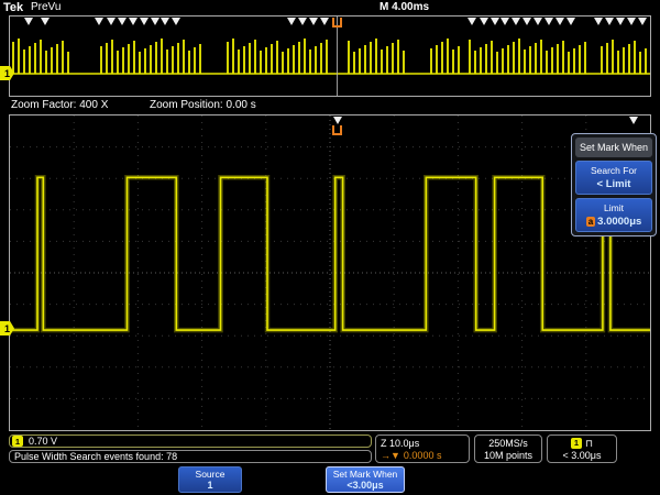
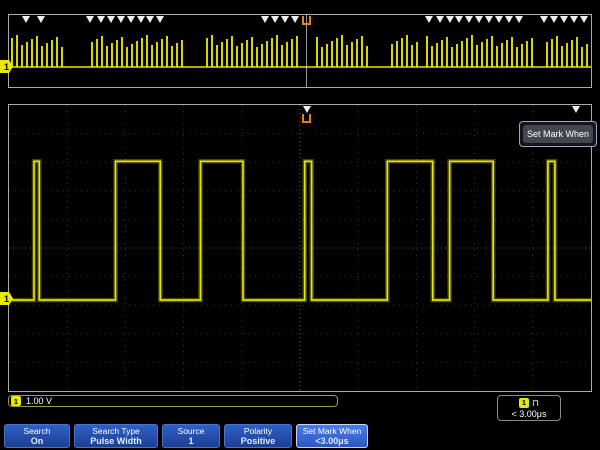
- Tek
- PreVu
- M 4.00ms
  1
- Zoom Factor: 400 X
- Zoom Position: 0.00 s
  1
  Set Mark When
- Search For
- < Limit
- Limit
- a 3.0000μs
  1
- 0.70 V
+ 1.00 V
- Pulse Width Search events found: 78
- Z 10.0μs
- →▼
- 0.0000 s
- 250MS/s
- 10M points
  1
  ⊓
  < 3.00μs
+ Search
+ On
+ Search Type
+ Pulse Width
  Source
  1
+ Polarity
+ Positive
  Set Mark When
  <3.00μs
